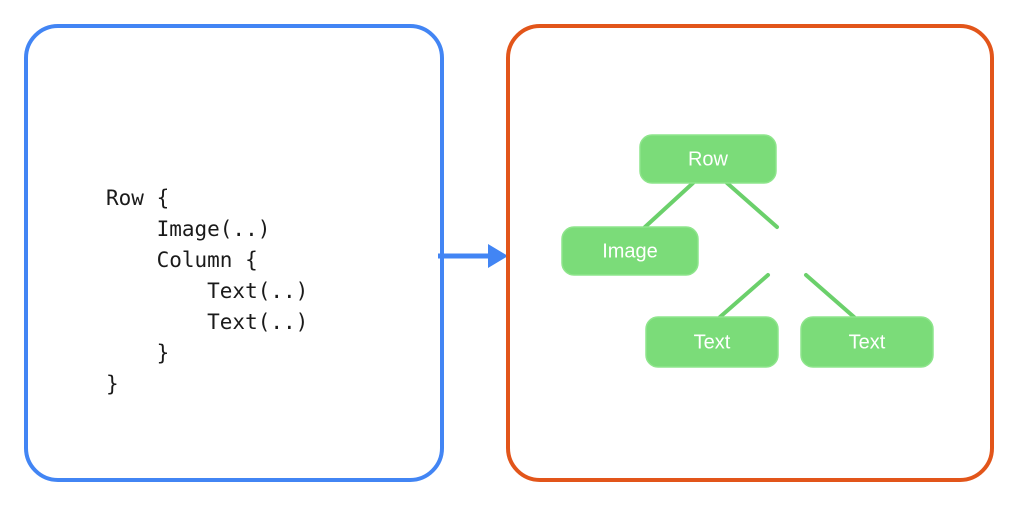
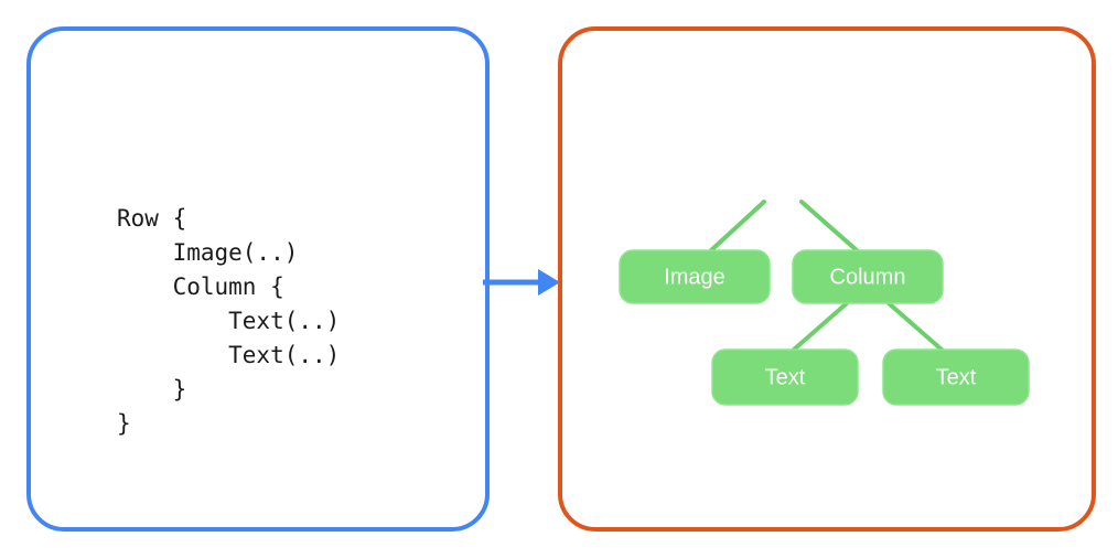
  Row {
  Image(..)
  Column {
  Text(..)
  Text(..)
  }
  }
- Row
  Image
+ Column
  Text
  Text
